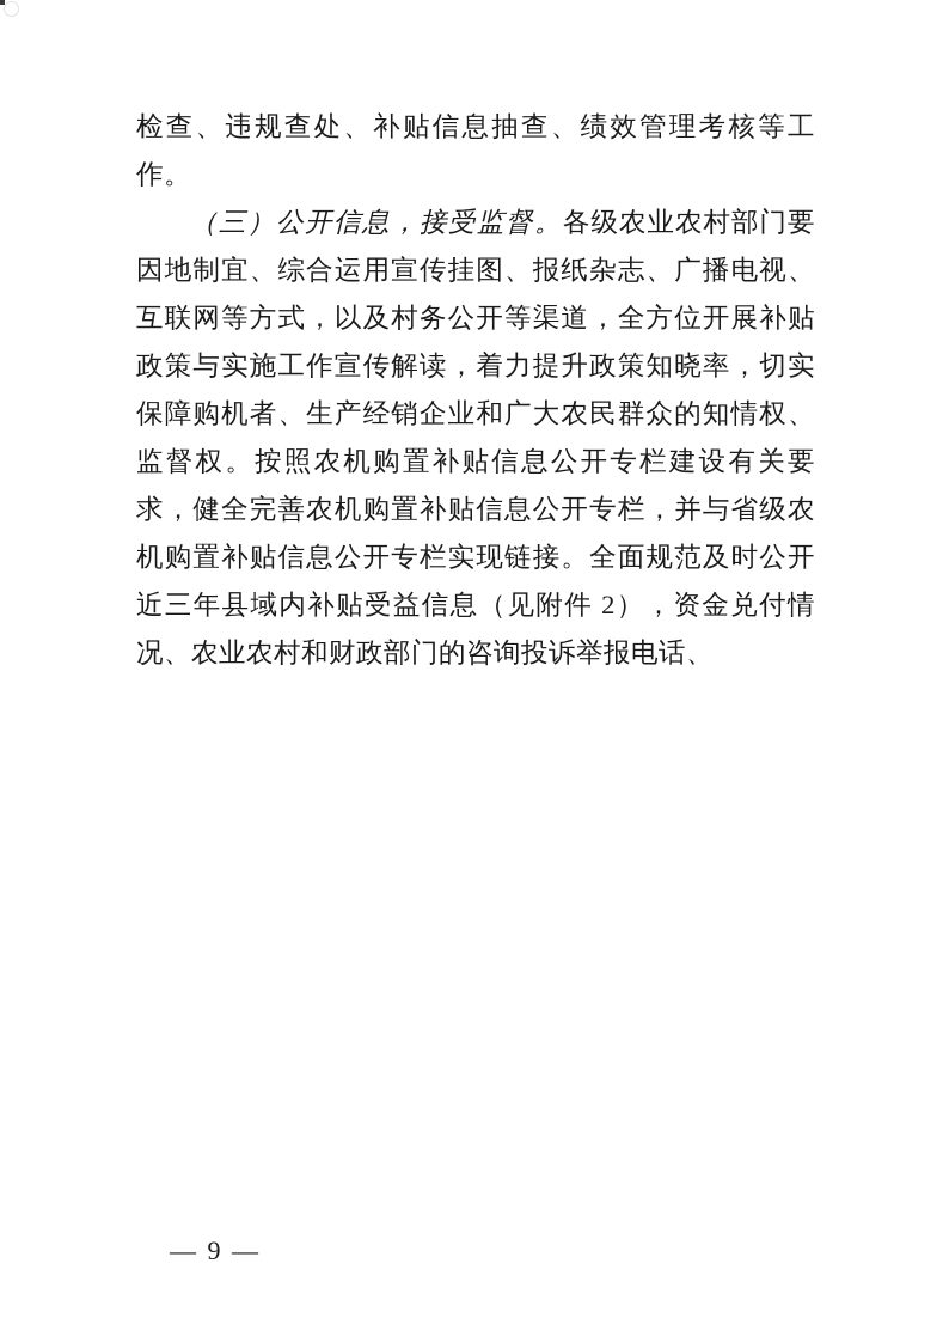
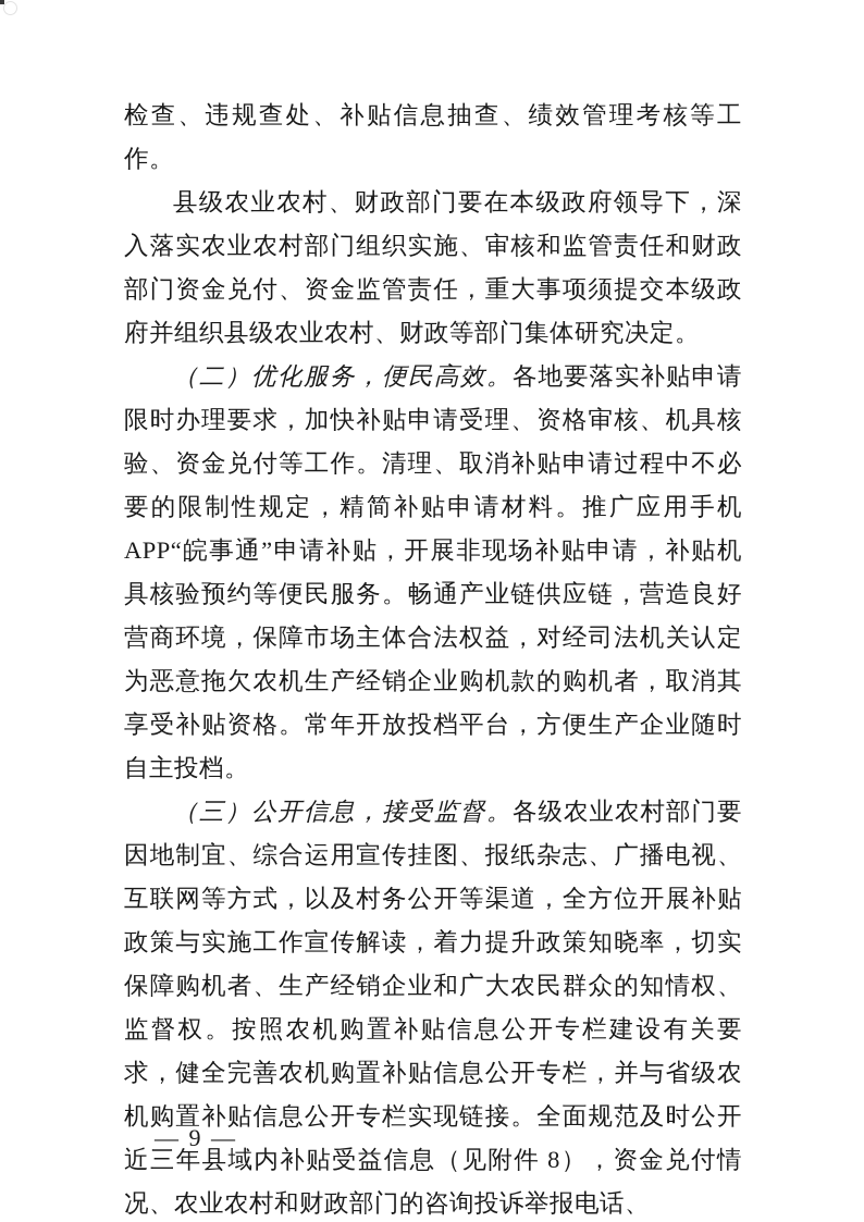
  检查、违规查处、补贴信息抽查、绩效管理考核等工作。
+ 县级农业农村、财政部门要在本级政府领导下，深入落实农业农村部门组织实施、审核和监管责任和财政部门资金兑付、资金监管责任，重大事项须提交本级政府并组织县级农业农村、财政等部门集体研究决定。
+ （二）优化服务，便民高效。各地要落实补贴申请限时办理要求，加快补贴申请受理、资格审核、机具核验、资金兑付等工作。清理、取消补贴申请过程中不必要的限制性规定，精简补贴申请材料。推广应用手机 APP“皖事通”申请补贴，开展非现场补贴申请，补贴机具核验预约等便民服务。畅通产业链供应链，营造良好营商环境，保障市场主体合法权益，对经司法机关认定为恶意拖欠农机生产经销企业购机款的购机者，取消其享受补贴资格。常年开放投档平台，方便生产企业随时自主投档。
- （三）公开信息，接受监督。各级农业农村部门要因地制宜、综合运用宣传挂图、报纸杂志、广播电视、互联网等方式，以及村务公开等渠道，全方位开展补贴政策与实施工作宣传解读，着力提升政策知晓率，切实保障购机者、生产经销企业和广大农民群众的知情权、监督权。按照农机购置补贴信息公开专栏建设有关要求，健全完善农机购置补贴信息公开专栏，并与省级农机购置补贴信息公开专栏实现链接。全面规范及时公开近三年县域内补贴受益信息（见附件 2），资金兑付情况、农业农村和财政部门的咨询投诉举报电话、
+ （三）公开信息，接受监督。各级农业农村部门要因地制宜、综合运用宣传挂图、报纸杂志、广播电视、互联网等方式，以及村务公开等渠道，全方位开展补贴政策与实施工作宣传解读，着力提升政策知晓率，切实保障购机者、生产经销企业和广大农民群众的知情权、监督权。按照农机购置补贴信息公开专栏建设有关要求，健全完善农机购置补贴信息公开专栏，并与省级农机购置补贴信息公开专栏实现链接。全面规范及时公开近三年县域内补贴受益信息（见附件 8），资金兑付情况、农业农村和财政部门的咨询投诉举报电话、
  — 9 —
